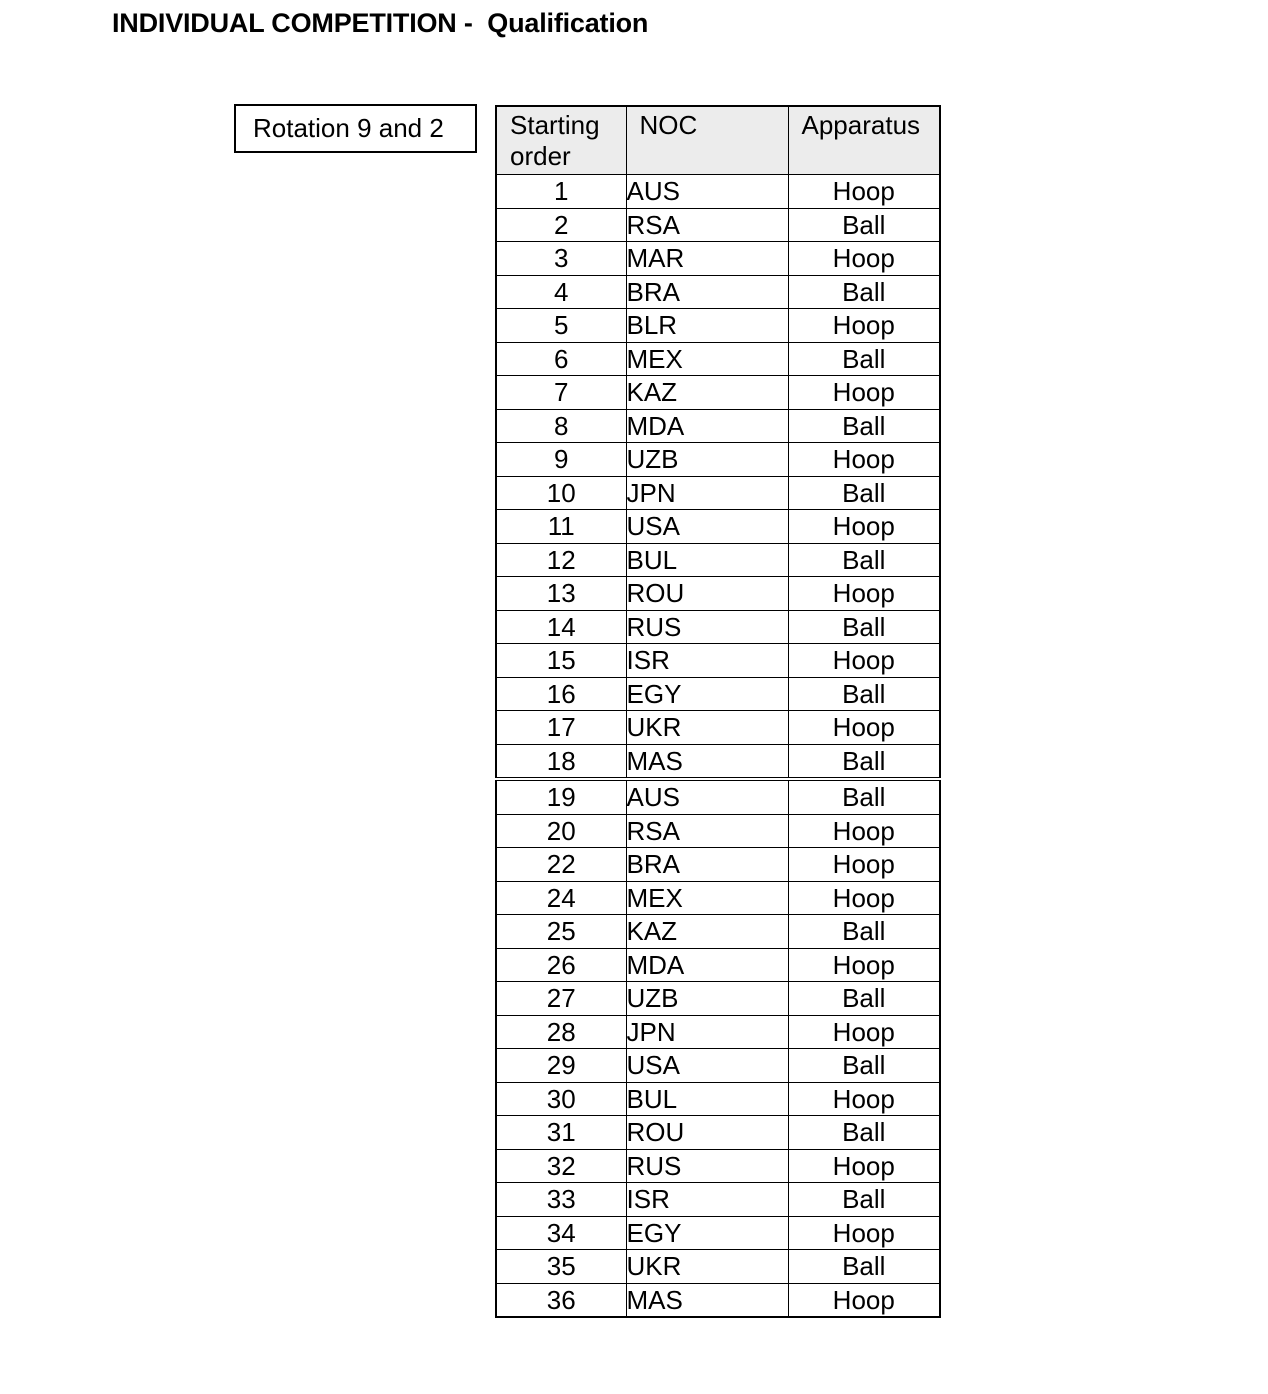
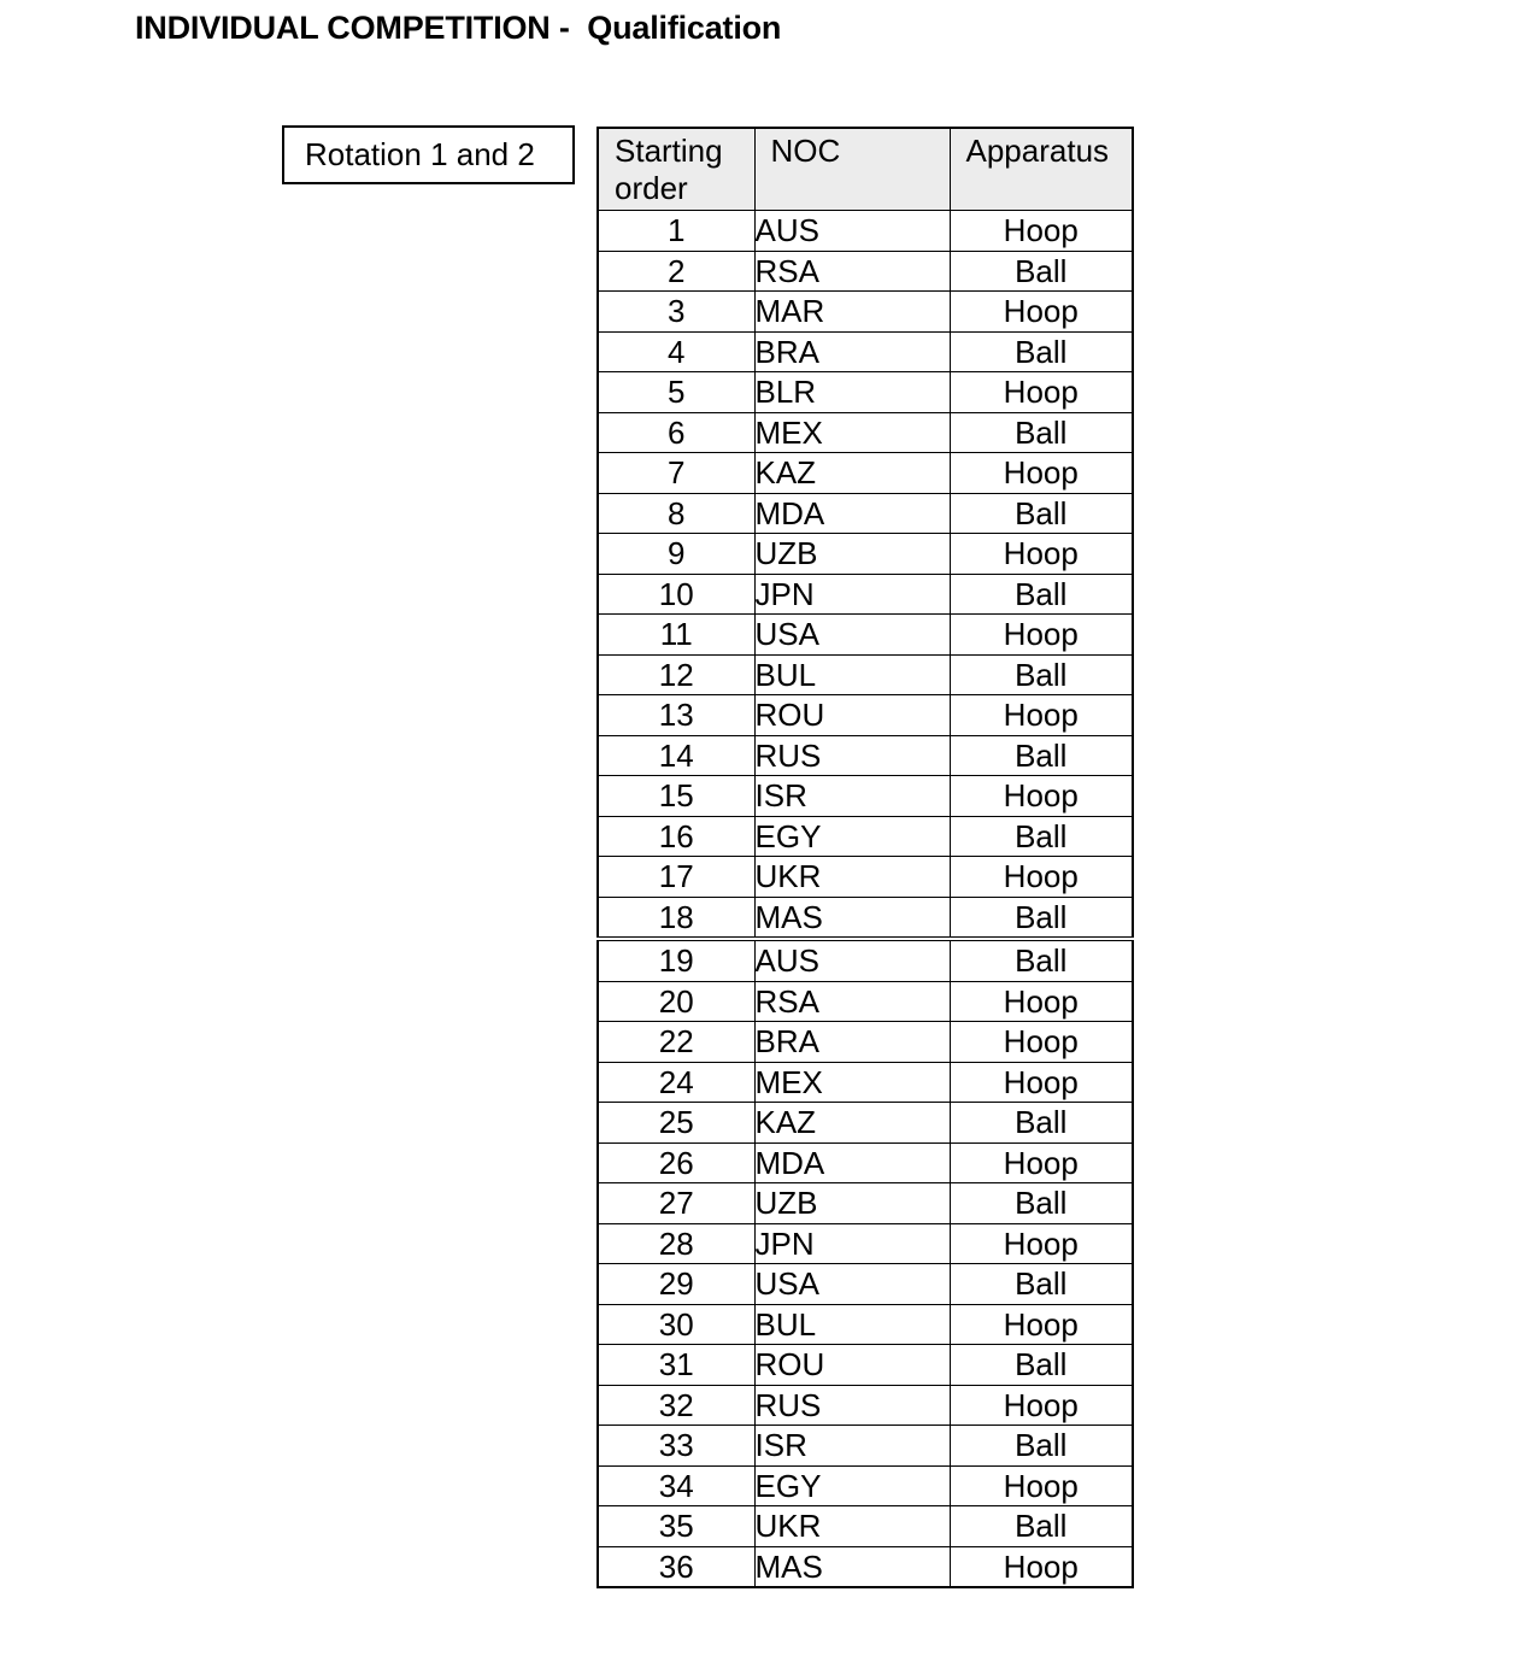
  INDIVIDUAL COMPETITION - Qualification
- Rotation 9 and 2
+ Rotation 1 and 2
  Starting order	NOC	Apparatus
  1	AUS	Hoop
  2	RSA	Ball
  3	MAR	Hoop
  4	BRA	Ball
  5	BLR	Hoop
  6	MEX	Ball
  7	KAZ	Hoop
  8	MDA	Ball
  9	UZB	Hoop
  10	JPN	Ball
  11	USA	Hoop
  12	BUL	Ball
  13	ROU	Hoop
  14	RUS	Ball
  15	ISR	Hoop
  16	EGY	Ball
  17	UKR	Hoop
  18	MAS	Ball
  19	AUS	Ball
  20	RSA	Hoop
  22	BRA	Hoop
  24	MEX	Hoop
  25	KAZ	Ball
  26	MDA	Hoop
  27	UZB	Ball
  28	JPN	Hoop
  29	USA	Ball
  30	BUL	Hoop
  31	ROU	Ball
  32	RUS	Hoop
  33	ISR	Ball
  34	EGY	Hoop
  35	UKR	Ball
  36	MAS	Hoop
